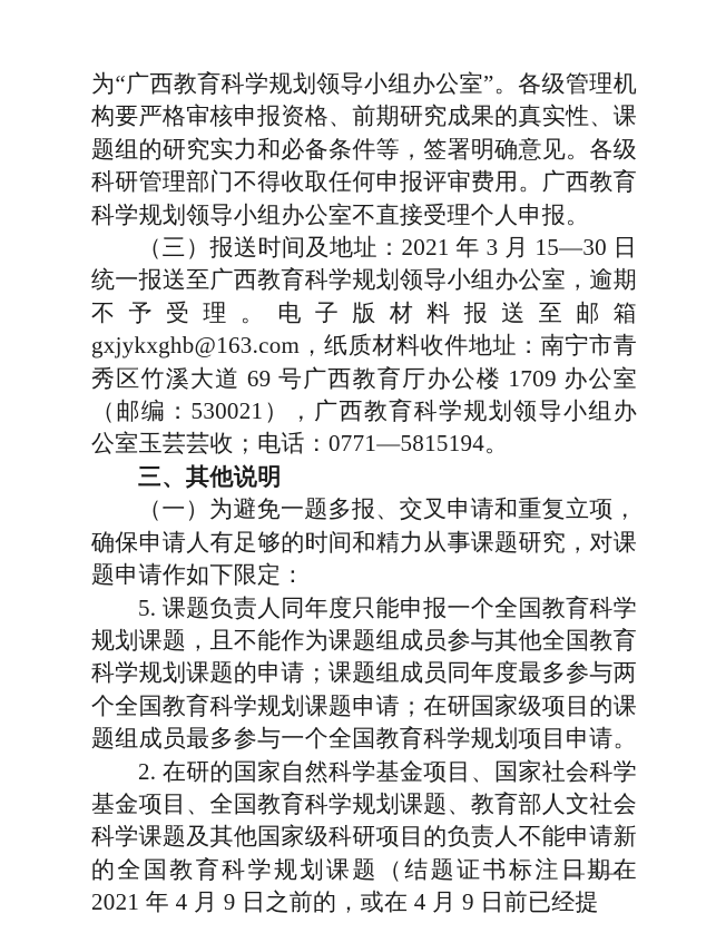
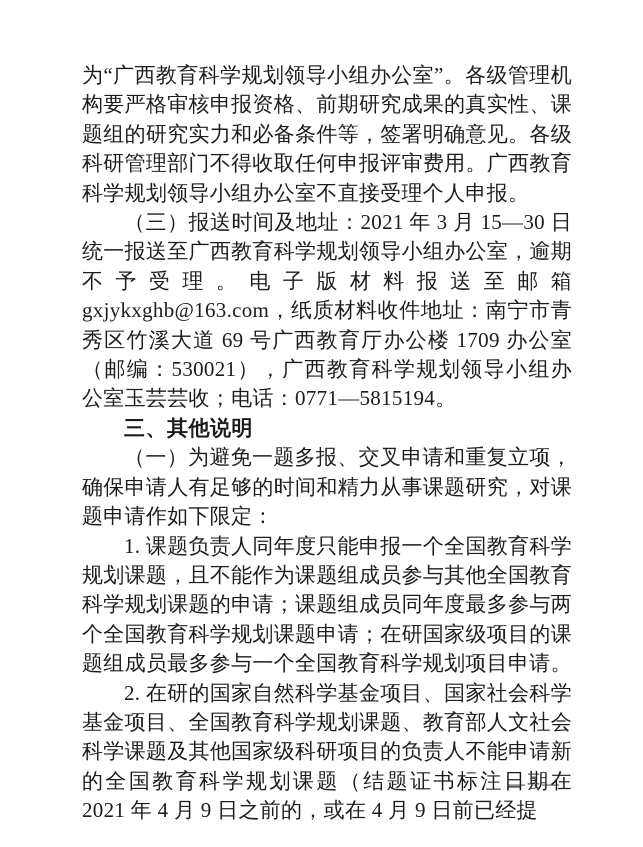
  为“广西教育科学规划领导小组办公室”。各级管理机构要严格审核申报资格、前期研究成果的真实性、课题组的研究实力和必备条件等，签署明确意见。各级科研管理部门不得收取任何申报评审费用。广西教育科学规划领导小组办公室不直接受理个人申报。
  （三）报送时间及地址：2021 年 3 月 15—30 日统一报送至广西教育科学规划领导小组办公室，逾期不予受理。电子版材料报送至邮箱 gxjykxghb@163.com，纸质材料收件地址：南宁市青秀区竹溪大道 69 号广西教育厅办公楼 1709 办公室（邮编：530021），广西教育科学规划领导小组办公室玉芸芸收；电话：0771—5815194。
  三、其他说明
  （一）为避免一题多报、交叉申请和重复立项，确保申请人有足够的时间和精力从事课题研究，对课题申请作如下限定：
- 5. 课题负责人同年度只能申报一个全国教育科学规划课题，且不能作为课题组成员参与其他全国教育科学规划课题的申请；课题组成员同年度最多参与两个全国教育科学规划课题申请；在研国家级项目的课题组成员最多参与一个全国教育科学规划项目申请。
+ 1. 课题负责人同年度只能申报一个全国教育科学规划课题，且不能作为课题组成员参与其他全国教育科学规划课题的申请；课题组成员同年度最多参与两个全国教育科学规划课题申请；在研国家级项目的课题组成员最多参与一个全国教育科学规划项目申请。
  2. 在研的国家自然科学基金项目、国家社会科学基金项目、全国教育科学规划课题、教育部人文社会科学课题及其他国家级科研项目的负责人不能申请新的全国教育科学规划课题（结题证书标注日期在 2021 年 4 月 9 日之前的，或在 4 月 9 日前已经提
  — 3 —
